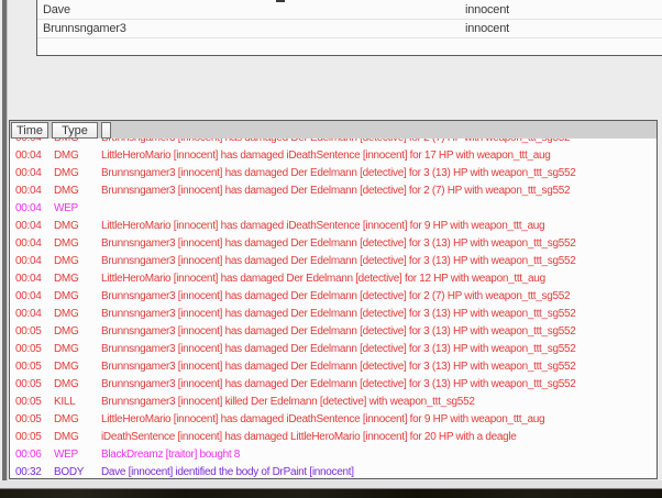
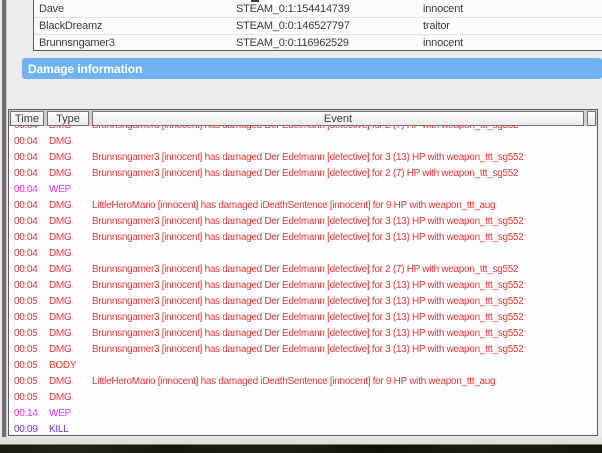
  Dave
+ STEAM_0:1:154414739
  innocent
+ BlackDreamz
+ STEAM_0:0:146527797
+ traitor
  Brunnsngamer3
+ STEAM_0:0:116962529
  innocent
+ Damage information
  Time
  Type
+ Event
  00:04
  DMG
- LittleHeroMario [innocent] has damaged iDeathSentence [innocent] for 17 HP with weapon_ttt_aug
  00:04
  DMG
  Brunnsngamer3 [innocent] has damaged Der Edelmann [detective] for 3 (13) HP with weapon_ttt_sg552
  00:04
  DMG
  Brunnsngamer3 [innocent] has damaged Der Edelmann [detective] for 2 (7) HP with weapon_ttt_sg552
  00:04
  WEP
  00:04
  DMG
  LittleHeroMario [innocent] has damaged iDeathSentence [innocent] for 9 HP with weapon_ttt_aug
  00:04
  DMG
  Brunnsngamer3 [innocent] has damaged Der Edelmann [detective] for 3 (13) HP with weapon_ttt_sg552
  00:04
  DMG
  Brunnsngamer3 [innocent] has damaged Der Edelmann [detective] for 3 (13) HP with weapon_ttt_sg552
  00:04
  DMG
- LittleHeroMario [innocent] has damaged Der Edelmann [detective] for 12 HP with weapon_ttt_aug
  00:04
  DMG
  Brunnsngamer3 [innocent] has damaged Der Edelmann [detective] for 2 (7) HP with weapon_ttt_sg552
  00:04
  DMG
  Brunnsngamer3 [innocent] has damaged Der Edelmann [detective] for 3 (13) HP with weapon_ttt_sg552
  00:05
  DMG
  Brunnsngamer3 [innocent] has damaged Der Edelmann [detective] for 3 (13) HP with weapon_ttt_sg552
  00:05
  DMG
  Brunnsngamer3 [innocent] has damaged Der Edelmann [detective] for 3 (13) HP with weapon_ttt_sg552
  00:05
  DMG
  Brunnsngamer3 [innocent] has damaged Der Edelmann [detective] for 3 (13) HP with weapon_ttt_sg552
  00:05
  DMG
  Brunnsngamer3 [innocent] has damaged Der Edelmann [detective] for 3 (13) HP with weapon_ttt_sg552
  00:05
- KILL
+ BODY
- Brunnsngamer3 [innocent] killed Der Edelmann [detective] with weapon_ttt_sg552
  00:05
  DMG
  LittleHeroMario [innocent] has damaged iDeathSentence [innocent] for 9 HP with weapon_ttt_aug
  00:05
  DMG
- iDeathSentence [innocent] has damaged LittleHeroMario [innocent] for 20 HP with a deagle
- 00:06
+ 00:14
  WEP
- BlackDreamz [traitor] bought 8
- 00:32
+ 00:09
- BODY
+ KILL
- Dave [innocent] identified the body of DrPaint [innocent]
